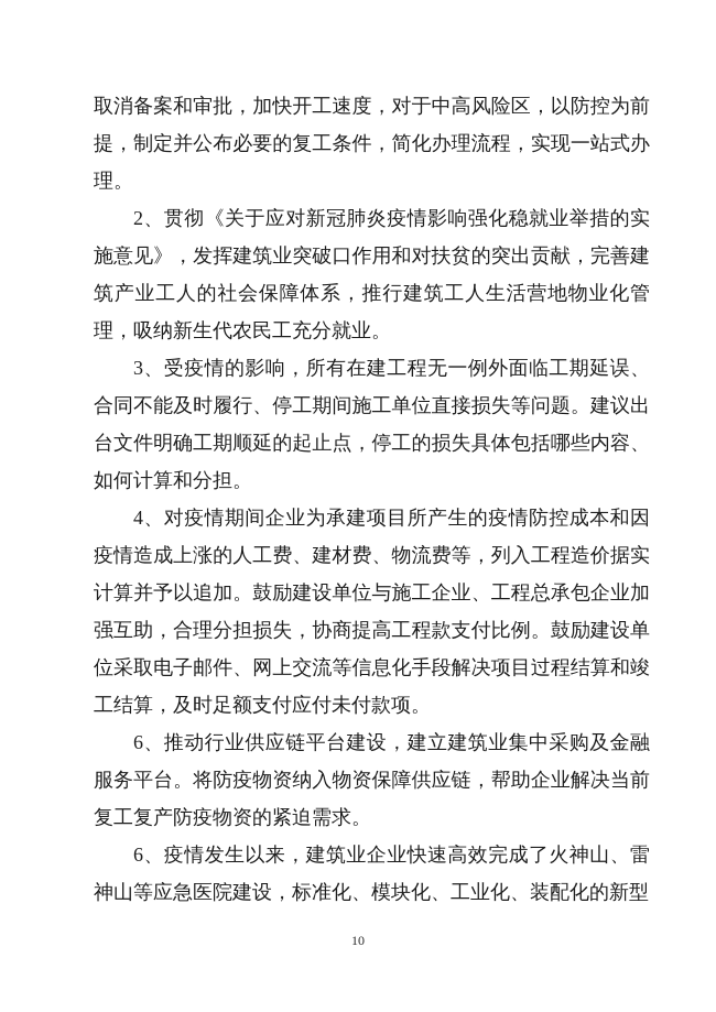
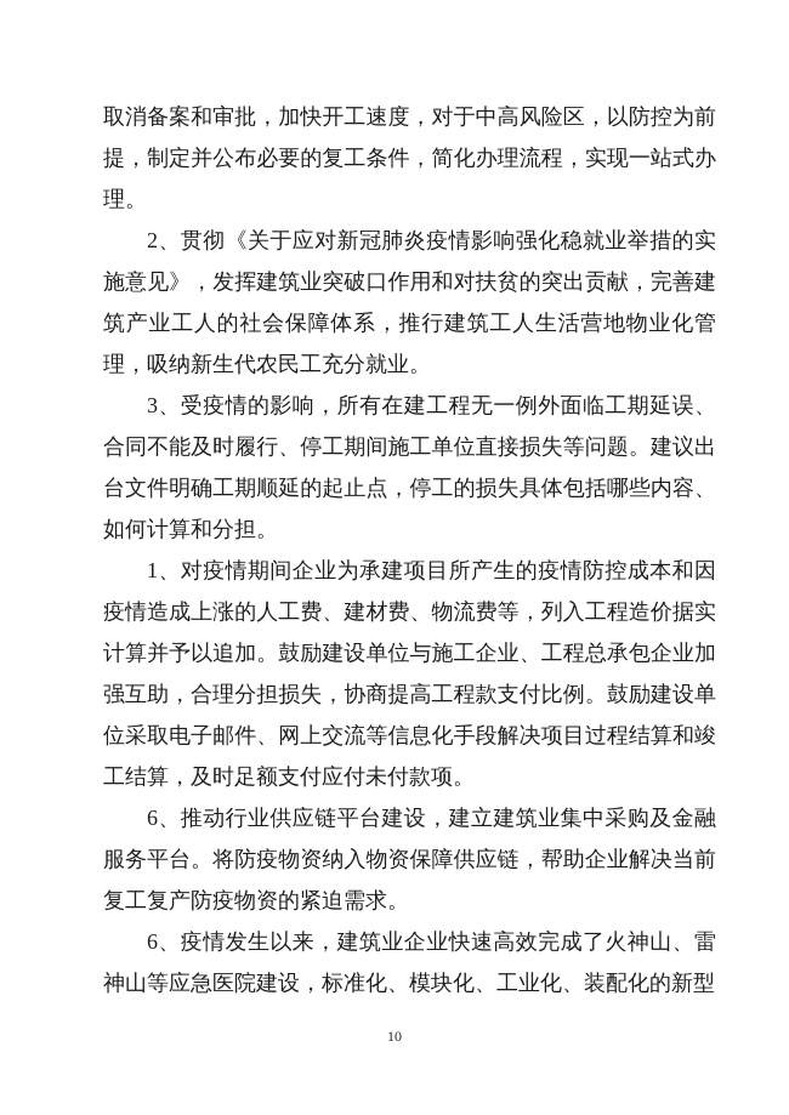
  取消备案和审批，加快开工速度，对于中高风险区，以防控为前提，制定并公布必要的复工条件，简化办理流程，实现一站式办理。
  2、贯彻《关于应对新冠肺炎疫情影响强化稳就业举措的实施意见》，发挥建筑业突破口作用和对扶贫的突出贡献，完善建筑产业工人的社会保障体系，推行建筑工人生活营地物业化管理，吸纳新生代农民工充分就业。
  3、受疫情的影响，所有在建工程无一例外面临工期延误、合同不能及时履行、停工期间施工单位直接损失等问题。建议出台文件明确工期顺延的起止点，停工的损失具体包括哪些内容、如何计算和分担。
- 4、对疫情期间企业为承建项目所产生的疫情防控成本和因疫情造成上涨的人工费、建材费、物流费等，列入工程造价据实计算并予以追加。鼓励建设单位与施工企业、工程总承包企业加强互助，合理分担损失，协商提高工程款支付比例。鼓励建设单位采取电子邮件、网上交流等信息化手段解决项目过程结算和竣工结算，及时足额支付应付未付款项。
+ 1、对疫情期间企业为承建项目所产生的疫情防控成本和因疫情造成上涨的人工费、建材费、物流费等，列入工程造价据实计算并予以追加。鼓励建设单位与施工企业、工程总承包企业加强互助，合理分担损失，协商提高工程款支付比例。鼓励建设单位采取电子邮件、网上交流等信息化手段解决项目过程结算和竣工结算，及时足额支付应付未付款项。
  6、推动行业供应链平台建设，建立建筑业集中采购及金融服务平台。将防疫物资纳入物资保障供应链，帮助企业解决当前复工复产防疫物资的紧迫需求。
  6、疫情发生以来，建筑业企业快速高效完成了火神山、雷神山等应急医院建设，标准化、模块化、工业化、装配化的新型
  10
